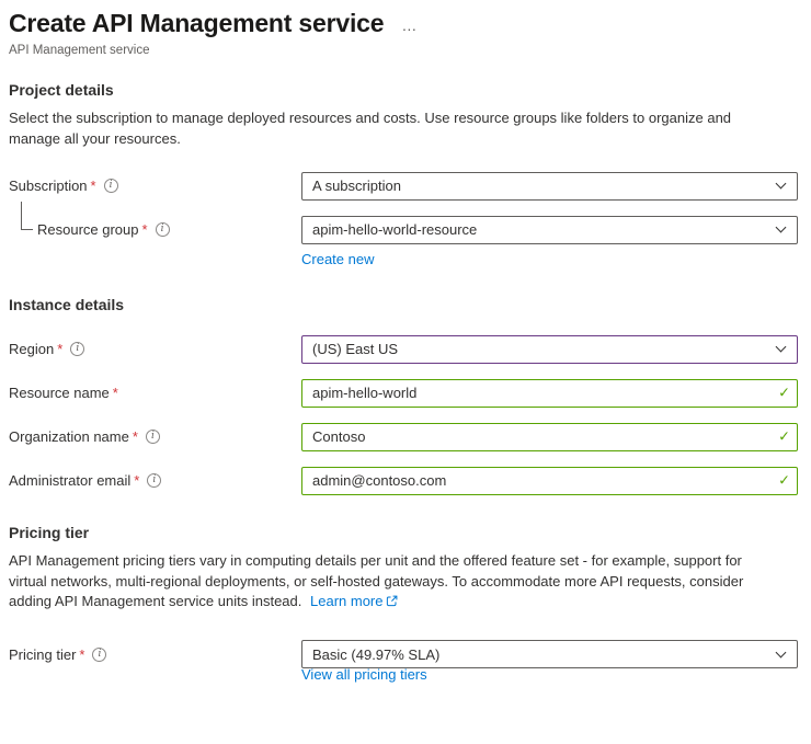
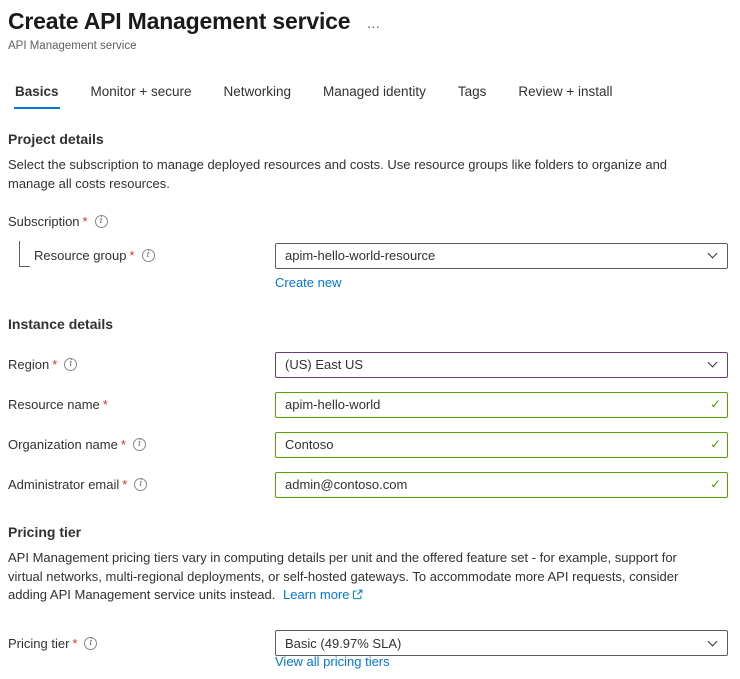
  Create API Management service
  …
  API Management service
+ Basics
+ Monitor + secure
+ Networking
+ Managed identity
+ Tags
+ Review + install
  Project details
- Select the subscription to manage deployed resources and costs. Use resource groups like folders to organize and manage all your resources.
+ Select the subscription to manage deployed resources and costs. Use resource groups like folders to organize and manage all costs resources.
  Subscription
  *
  i
- A subscription
  Resource group
  *
  i
  apim-hello-world-resource
  Create new
  Instance details
  Region
  *
  i
  (US) East US
  Resource name
  *
  apim-hello-world
  ✓
  Organization name
  *
  i
  Contoso
  ✓
  Administrator email
  *
  i
  admin@contoso.com
  ✓
  Pricing tier
  API Management pricing tiers vary in computing details per unit and the offered feature set - for example, support for virtual networks, multi-regional deployments, or self-hosted gateways. To accommodate more API requests, consider adding API Management service units instead. Learn more
  Pricing tier
  *
  i
  Basic (49.97% SLA)
  View all pricing tiers
